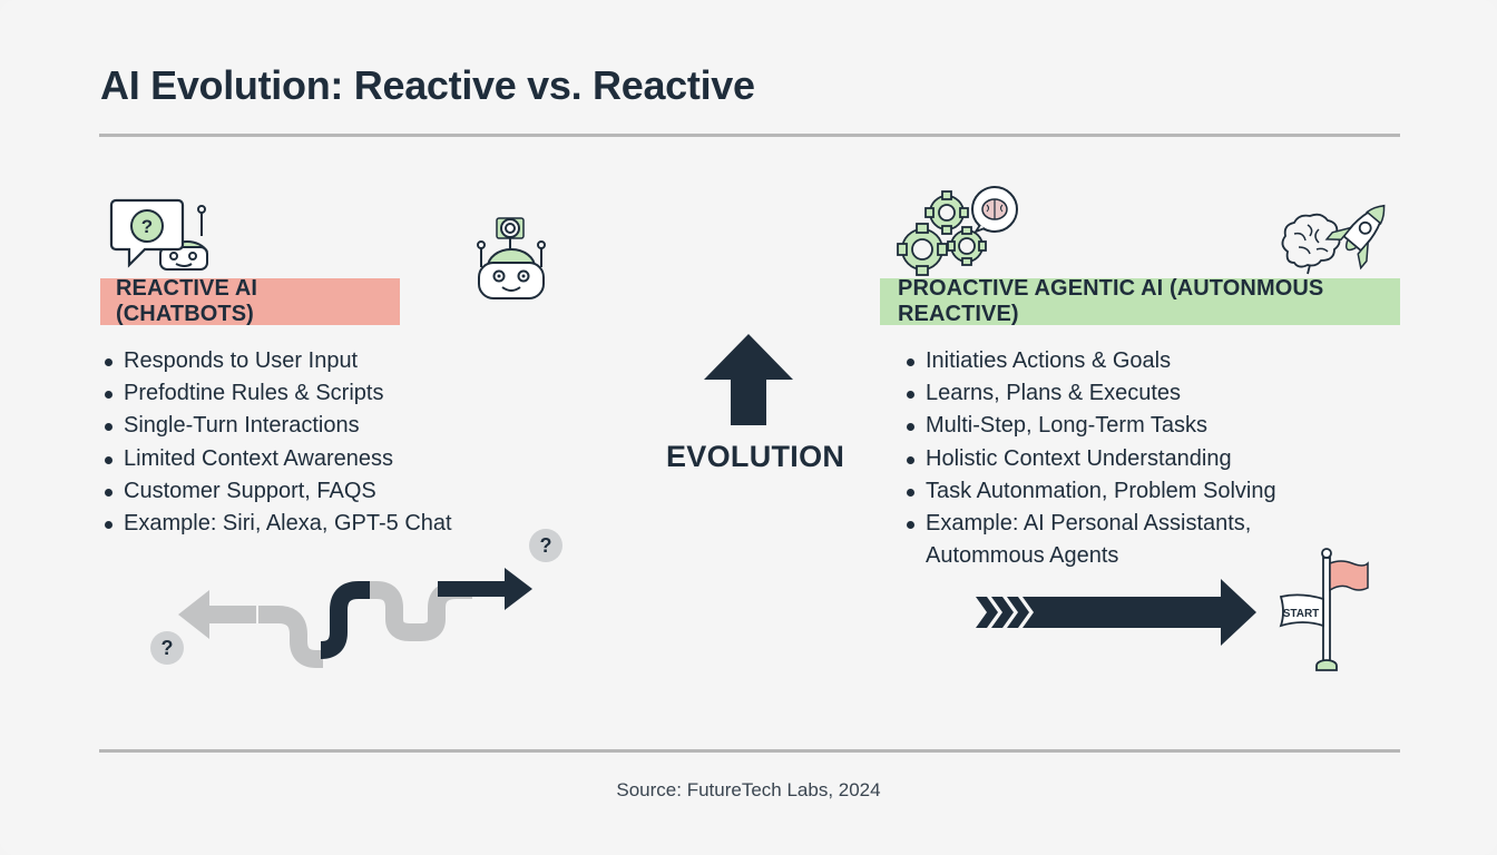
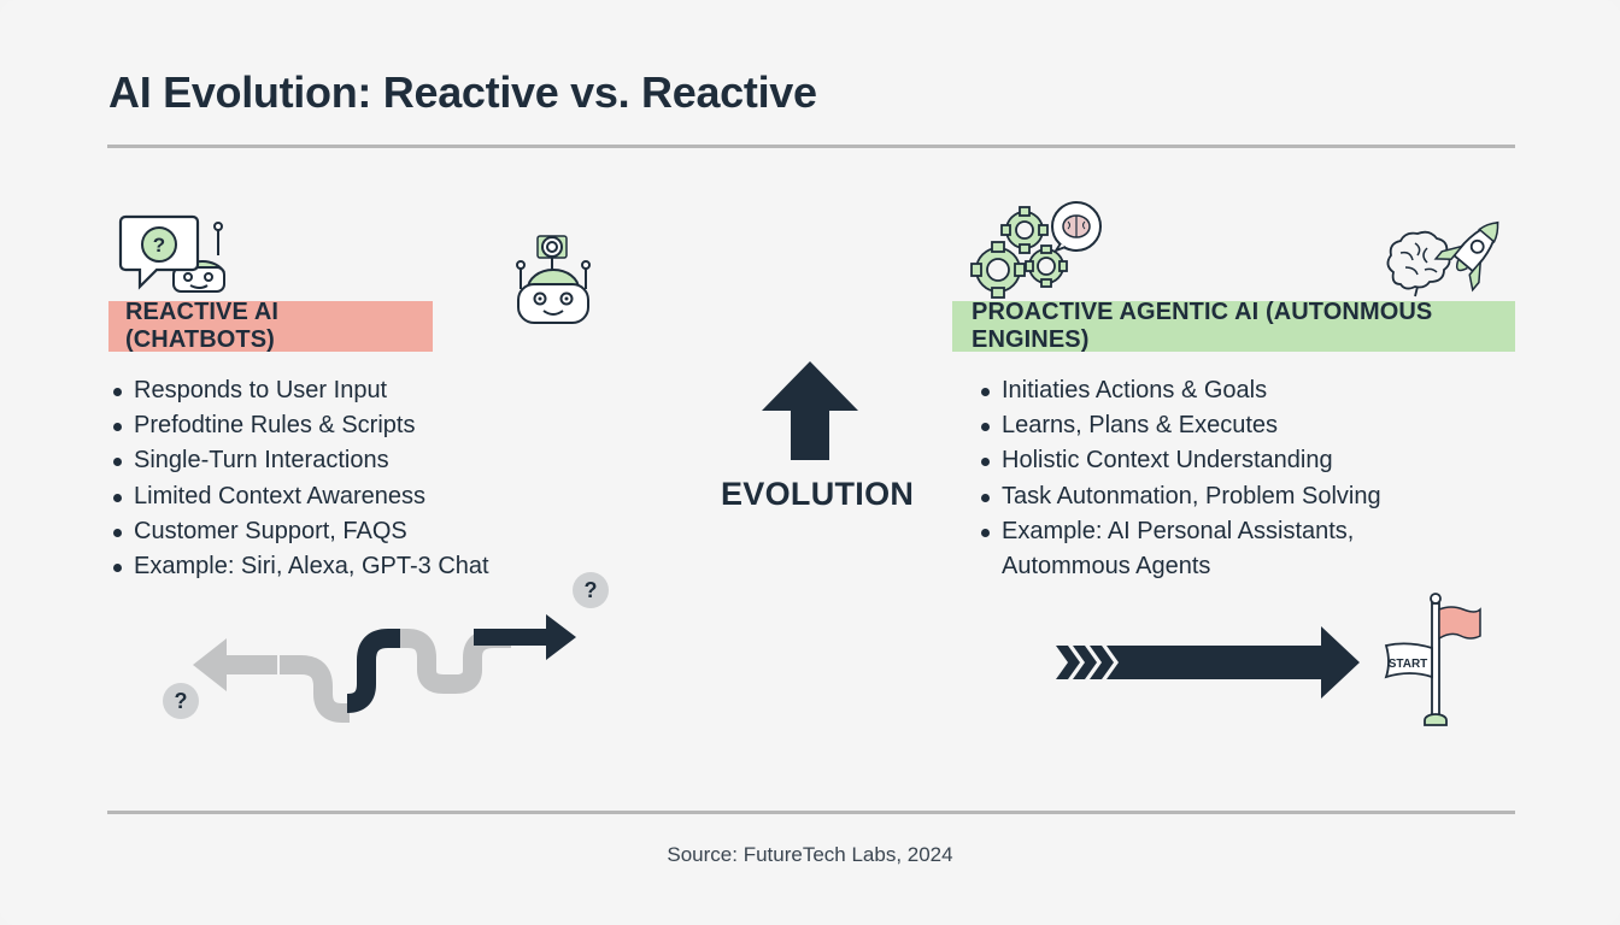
  AI Evolution: Reactive vs. Reactive
  ?
  REACTIVE AI (CHATBOTS)
  Responds to User Input
  Prefodtine Rules & Scripts
  Single-Turn Interactions
  Limited Context Awareness
  Customer Support, FAQS
- Example: Siri, Alexa, GPT-5 Chat
+ Example: Siri, Alexa, GPT-3 Chat
  ?
  ?
  EVOLUTION
- PROACTIVE AGENTIC AI (AUTONMOUS REACTIVE)
+ PROACTIVE AGENTIC AI (AUTONMOUS ENGINES)
  Initiaties Actions & Goals
  Learns, Plans & Executes
- Multi-Step, Long-Term Tasks
  Holistic Context Understanding
  Task Autonmation, Problem Solving
  Example: AI Personal Assistants,
  Autommous Agents
  START
  Source: FutureTech Labs, 2024
